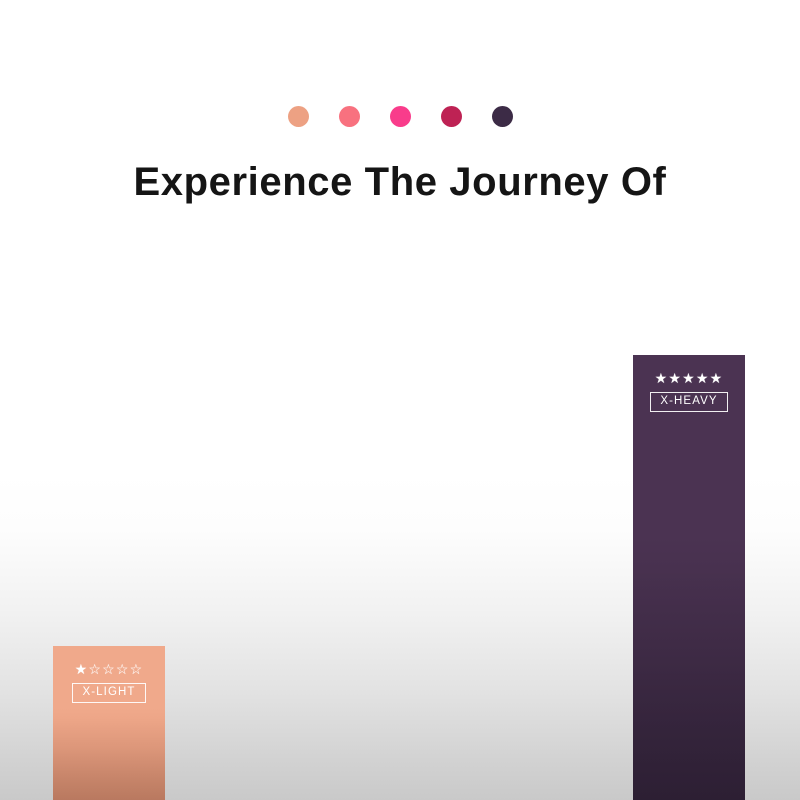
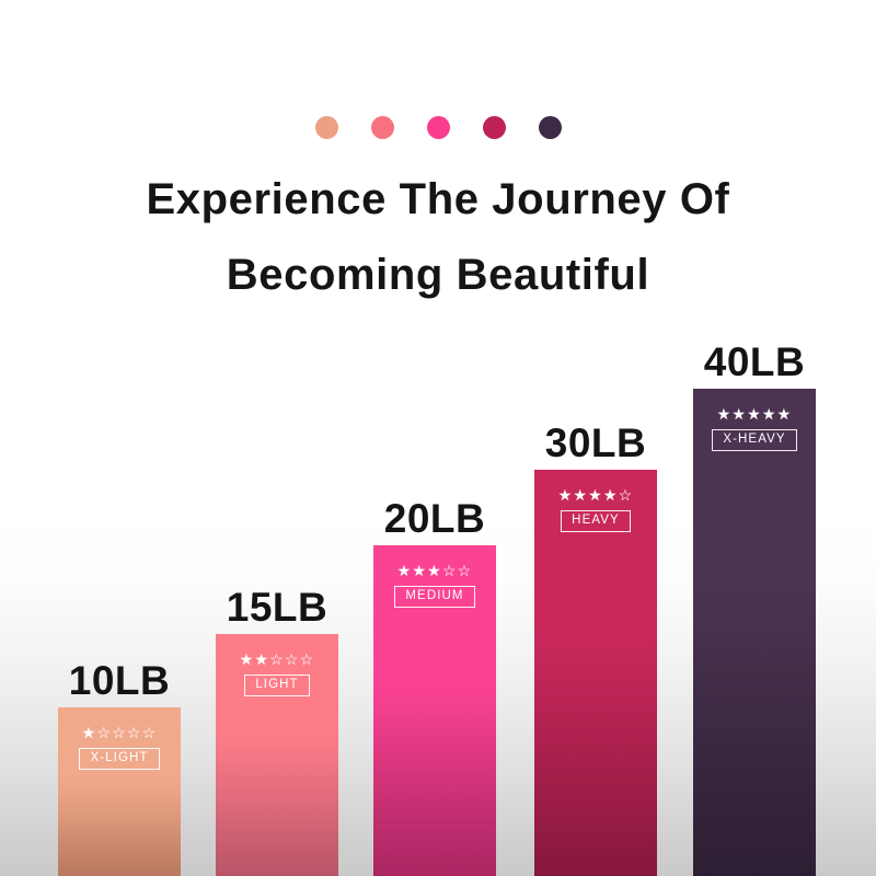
  Experience The Journey Of
+ Becoming Beautiful
+ 10LB
+ 15LB
+ 20LB
+ 30LB
+ 40LB
